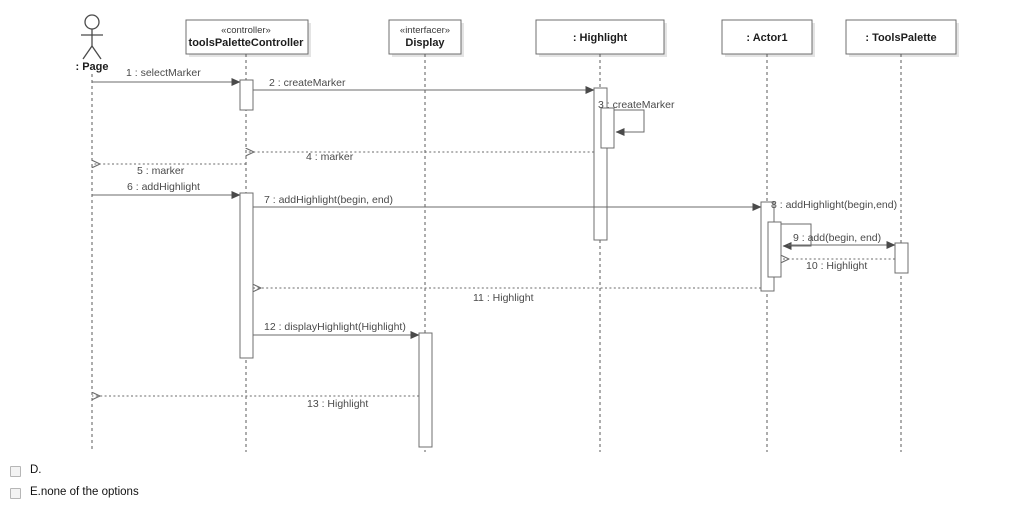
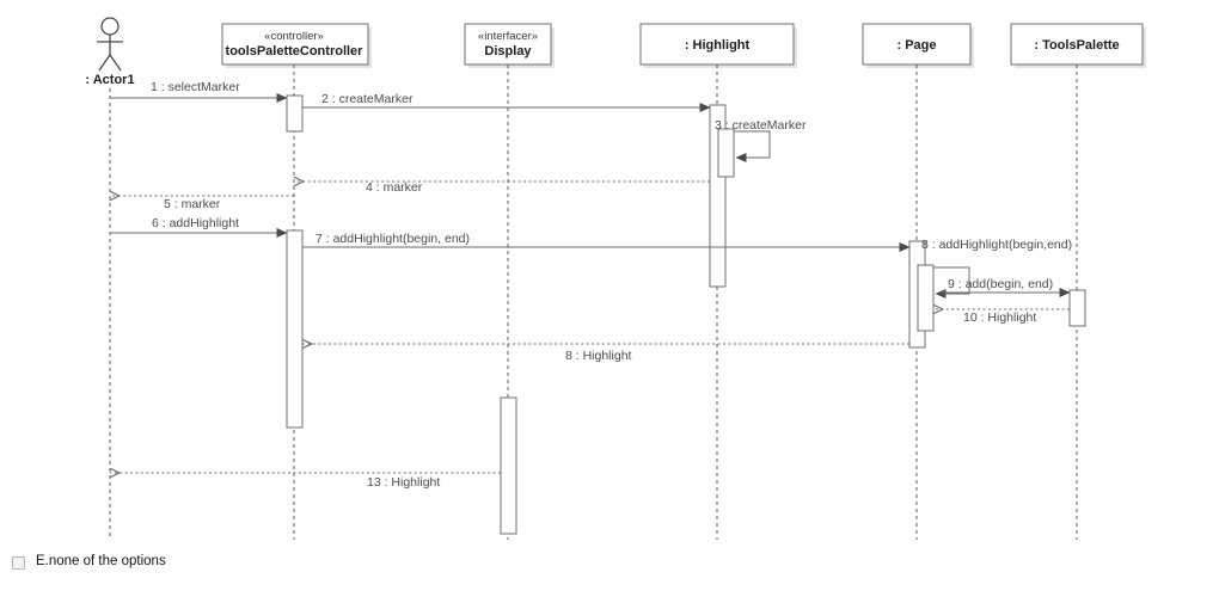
- : Page
+ : Actor1
  «controller»
  toolsPaletteController
  «interfacer»
  Display
  : Highlight
- : Actor1
+ : Page
  : ToolsPalette
  1 : selectMarker
  2 : createMarker
  3 : createMarker
  4 : marker
  5 : marker
  6 : addHighlight
  7 : addHighlight(begin, end)
  8 : addHighlight(begin,end)
  9 : add(begin, end)
  10 : Highlight
- 11 : Highlight
+ 8 : Highlight
- 12 : displayHighlight(Highlight)
  13 : Highlight
- D.
  E.none of the options
